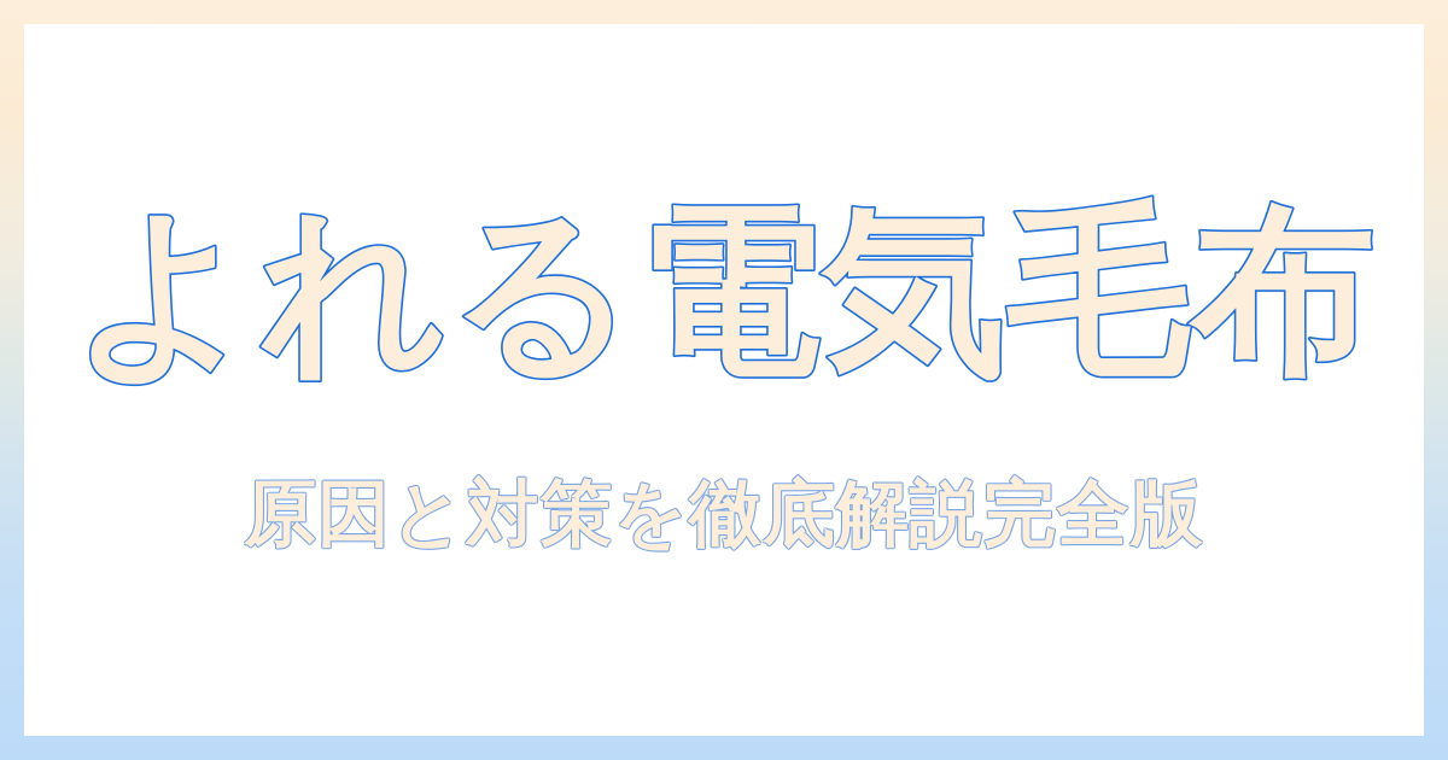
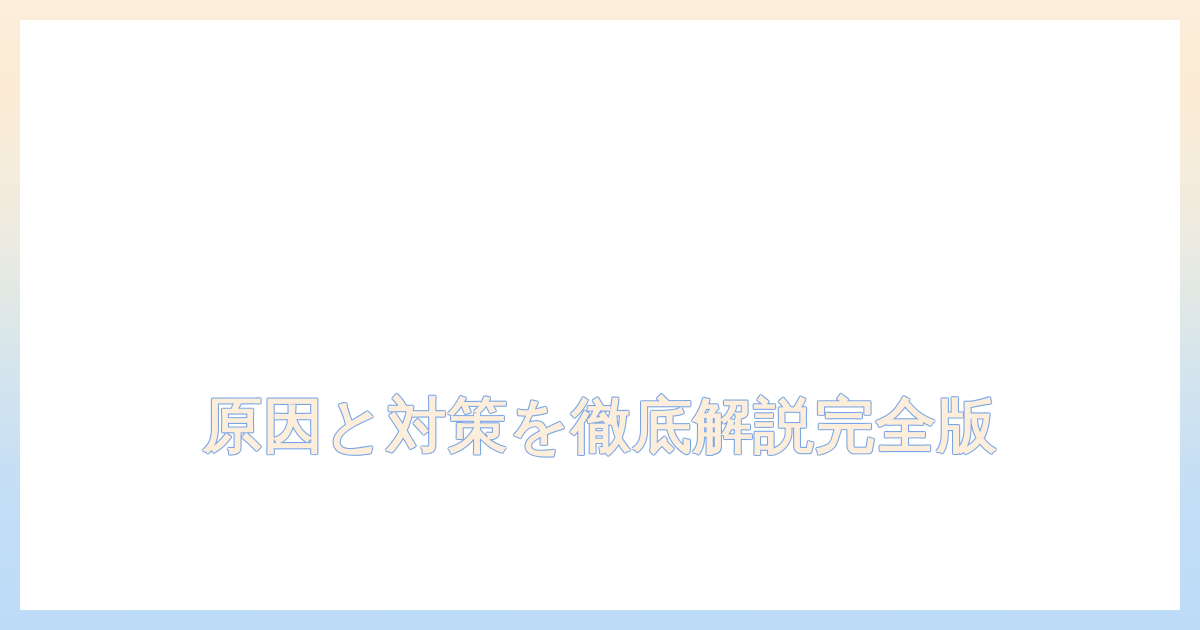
- よれる電気毛布
  原因と対策を徹底解説完全版
